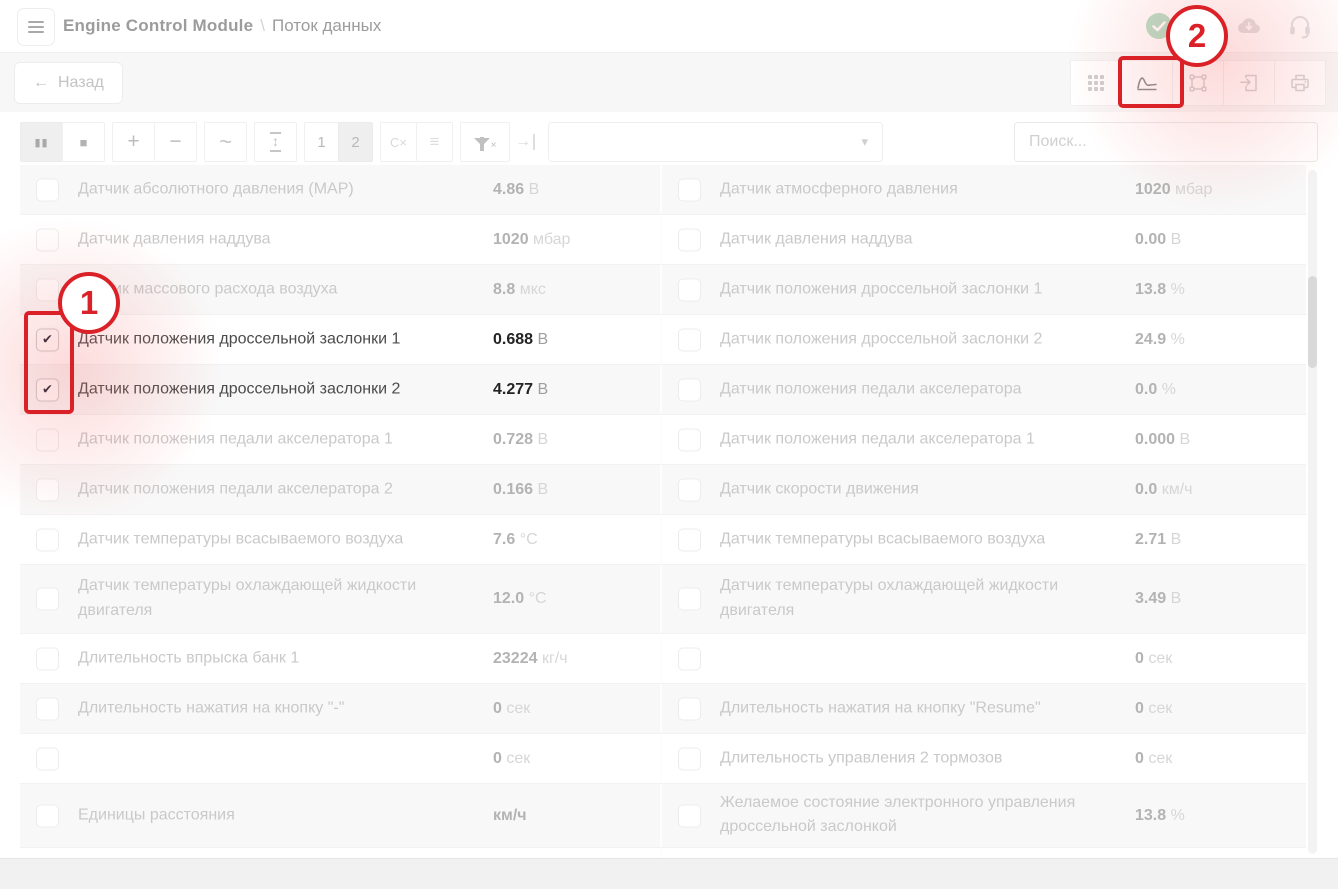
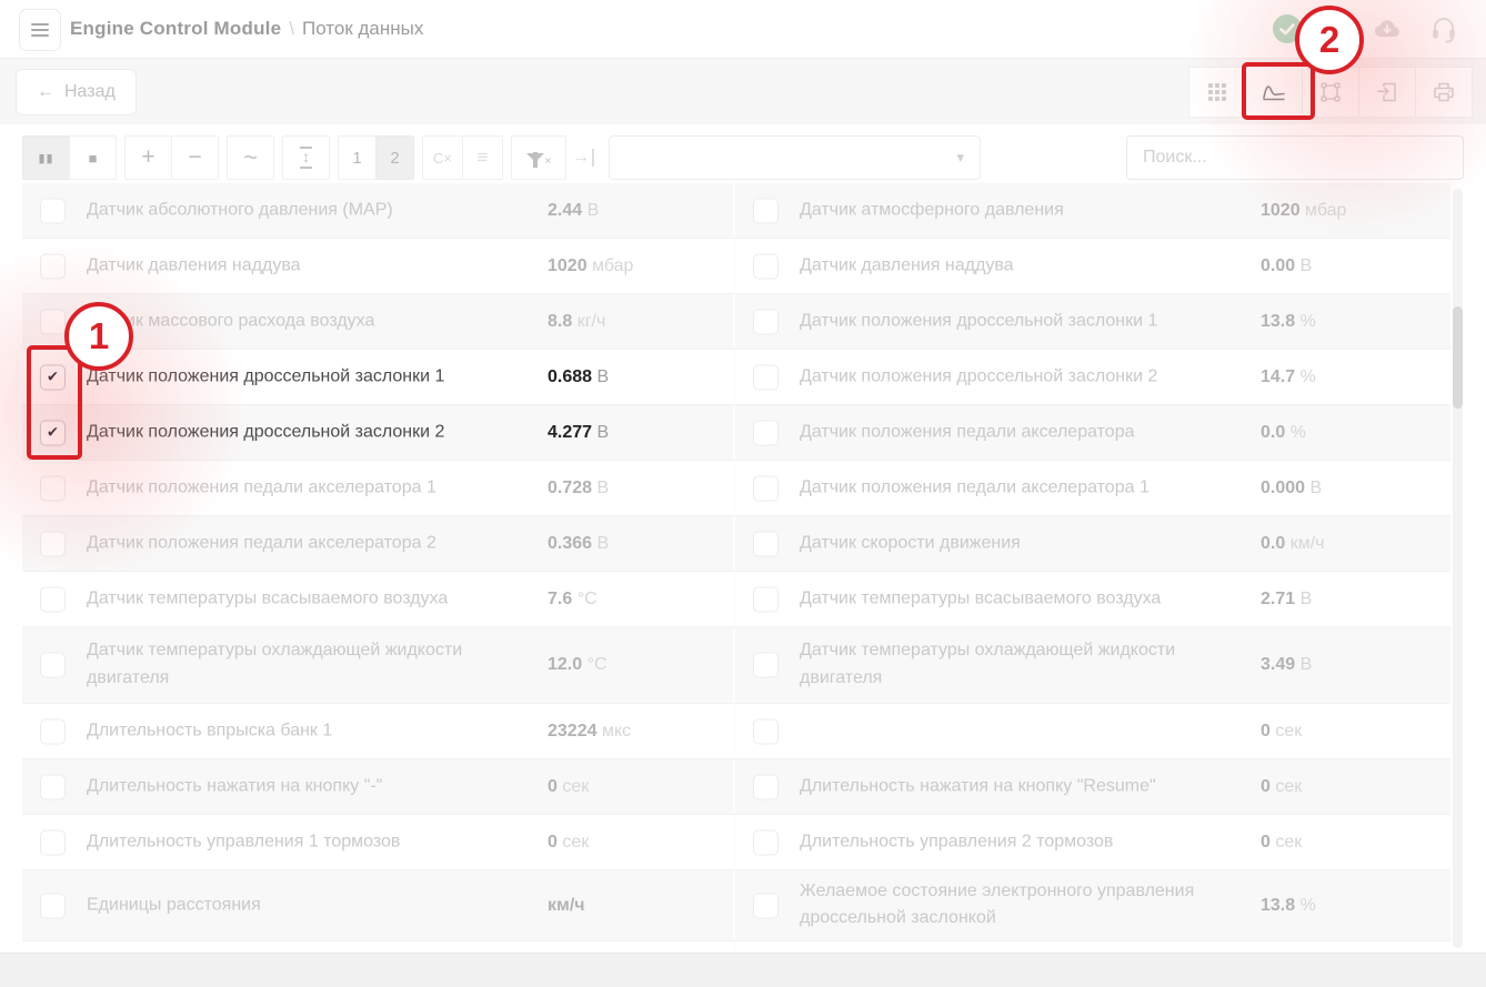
  Engine Control Module
  \
  Поток данных
  ←
  Назад
  ▮▮
  ■
  +
  −
  ~
  ↕
  1
  2
  C×
  ≡
  ×
  →
  ▾
  Датчик абсолютного давления (MAP)
- 4.86 В
+ 2.44 В
  Датчик атмосферного давления
  1020 мбар
  Датчик давления наддува
  0.00 В
- 8.8 мкс
+ 8.8 кг/ч
  Датчик положения дроссельной заслонки 1
  13.8 %
  0.688 В
  Датчик положения дроссельной заслонки 2
- 24.9 %
+ 14.7 %
  4.277 В
  Датчик положения педали акселератора
  0.0 %
  0.728 В
  Датчик положения педали акселератора 1
  0.000 В
- 0.166 В
+ 0.366 В
  Датчик скорости движения
  0.0 км/ч
  Датчик температуры всасываемого воздуха
  7.6 °C
  Датчик температуры всасываемого воздуха
  2.71 В
  Датчик температуры охлаждающей жидкости двигателя
  12.0 °C
  Датчик температуры охлаждающей жидкости двигателя
  3.49 В
  Длительность впрыска банк 1
- 23224 кг/ч
+ 23224 мкс
  0 сек
  Длительность нажатия на кнопку "-"
  0 сек
  Длительность нажатия на кнопку "Resume"
  0 сек
+ Длительность управления 1 тормозов
  0 сек
  Длительность управления 2 тормозов
  0 сек
  Единицы расстояния
  км/ч
  Желаемое состояние электронного управления дроссельной заслонкой
  13.8 %
  1
  2
